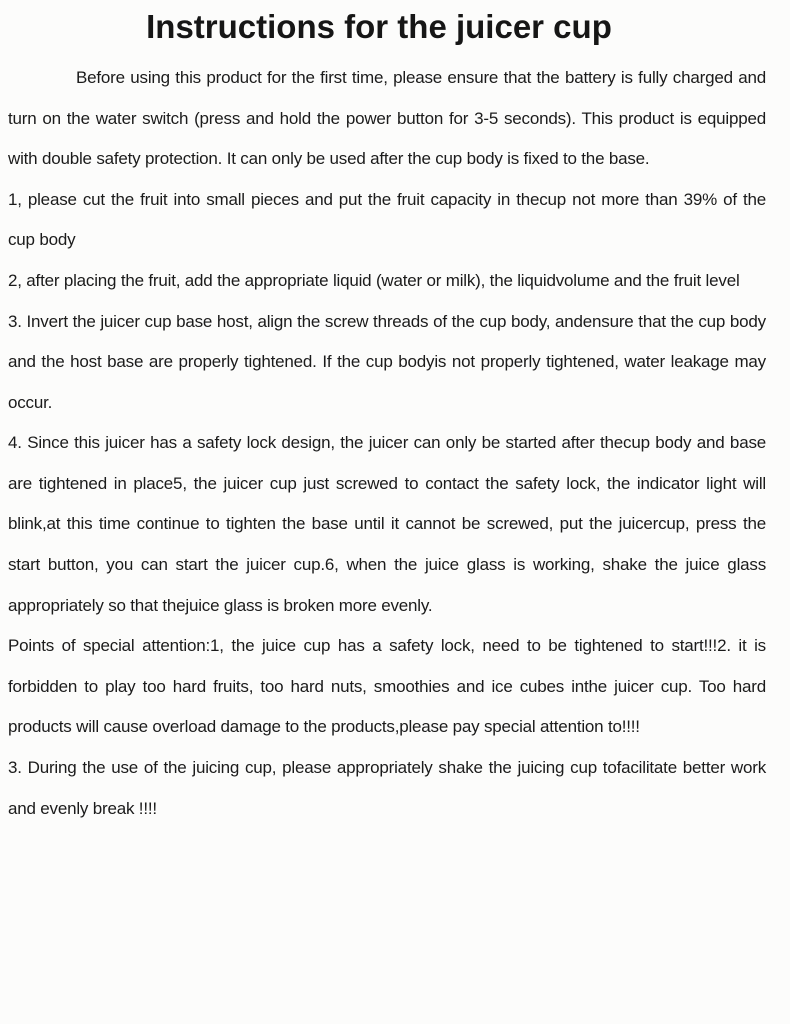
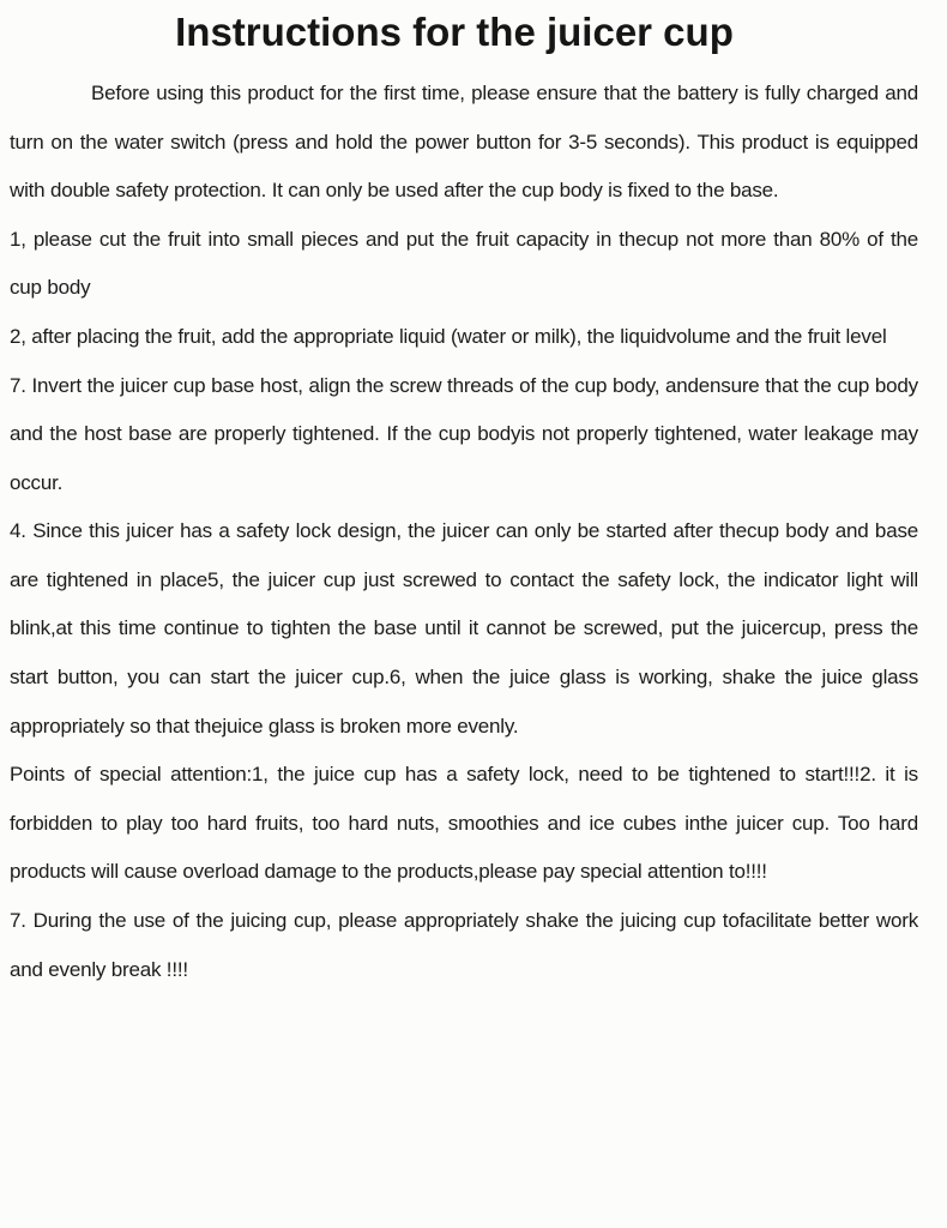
  Instructions for the juicer cup
  Before using this product for the first time, please ensure that the battery is fully charged and turn on the water switch (press and hold the power button for 3-5 seconds). This product is equipped with double safety protection. It can only be used after the cup body is fixed to the base.
- 1, please cut the fruit into small pieces and put the fruit capacity in thecup not more than 39% of the cup body
+ 1, please cut the fruit into small pieces and put the fruit capacity in thecup not more than 80% of the cup body
  2, after placing the fruit, add the appropriate liquid (water or milk), the liquidvolume and the fruit level
- 3. Invert the juicer cup base host, align the screw threads of the cup body, andensure that the cup body and the host base are properly tightened. If the cup bodyis not properly tightened, water leakage may occur.
+ 7. Invert the juicer cup base host, align the screw threads of the cup body, andensure that the cup body and the host base are properly tightened. If the cup bodyis not properly tightened, water leakage may occur.
  4. Since this juicer has a safety lock design, the juicer can only be started after thecup body and base are tightened in place5, the juicer cup just screwed to contact the safety lock, the indicator light will blink,at this time continue to tighten the base until it cannot be screwed, put the juicercup, press the start button, you can start the juicer cup.6, when the juice glass is working, shake the juice glass appropriately so that thejuice glass is broken more evenly.
  Points of special attention:1, the juice cup has a safety lock, need to be tightened to start!!!2. it is forbidden to play too hard fruits, too hard nuts, smoothies and ice cubes inthe juicer cup. Too hard products will cause overload damage to the products,please pay special attention to!!!!
- 3. During the use of the juicing cup, please appropriately shake the juicing cup tofacilitate better work and evenly break !!!!
+ 7. During the use of the juicing cup, please appropriately shake the juicing cup tofacilitate better work and evenly break !!!!
